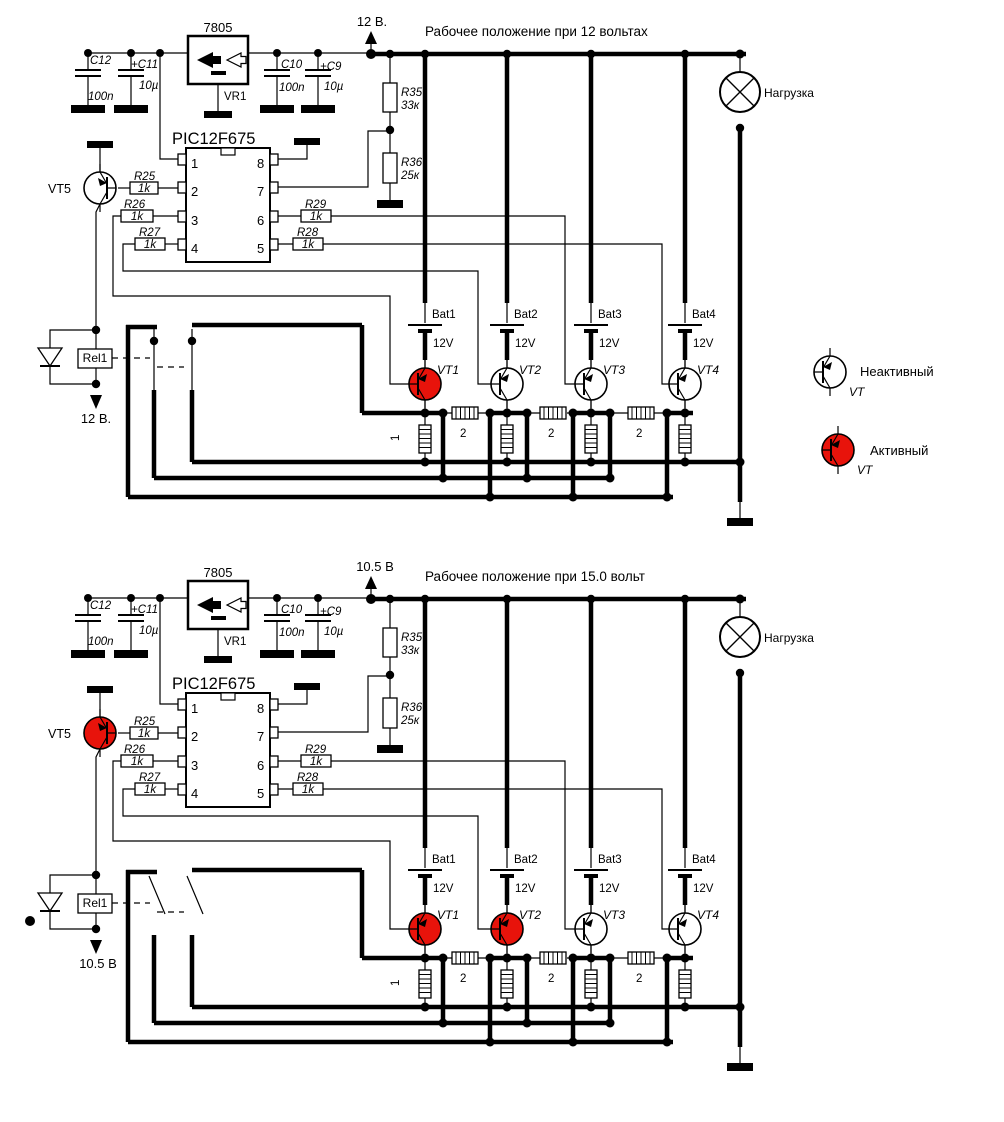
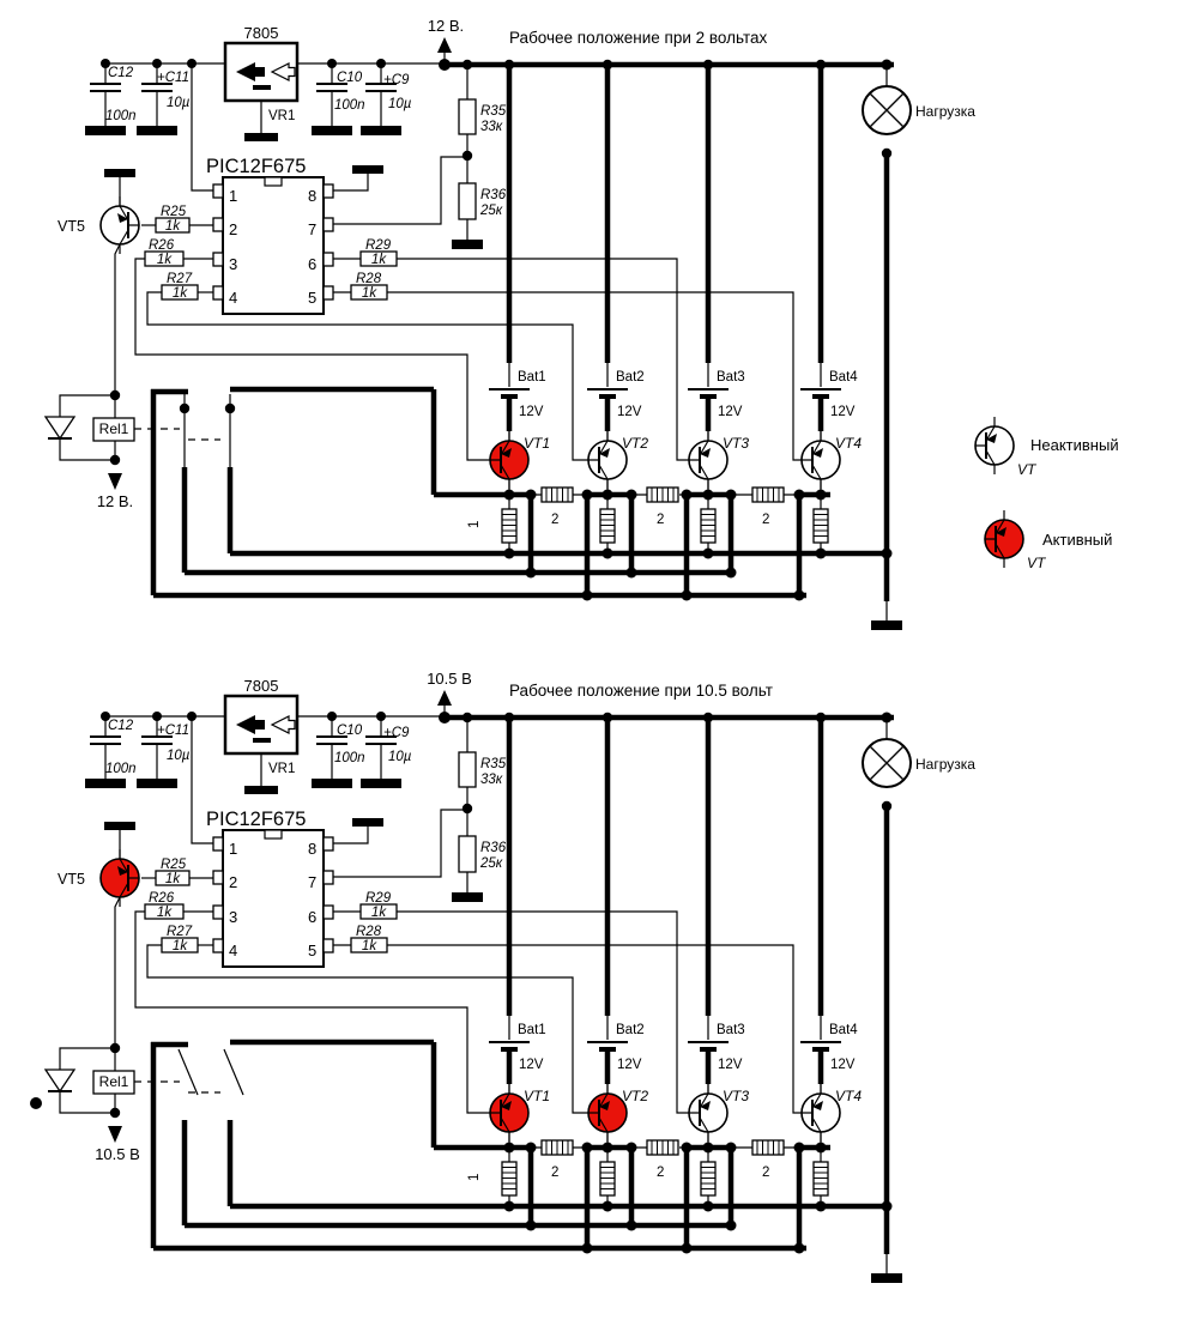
- Рабочее положение при 12 вольтах
+ Рабочее положение при 2 вольтах
  12 В.
  12 В.
- Рабочее положение при 15.0 вольт
+ Рабочее положение при 10.5 вольт
  10.5 В
  10.5 В
  Неактивный
  VT
  Активный
  VT
